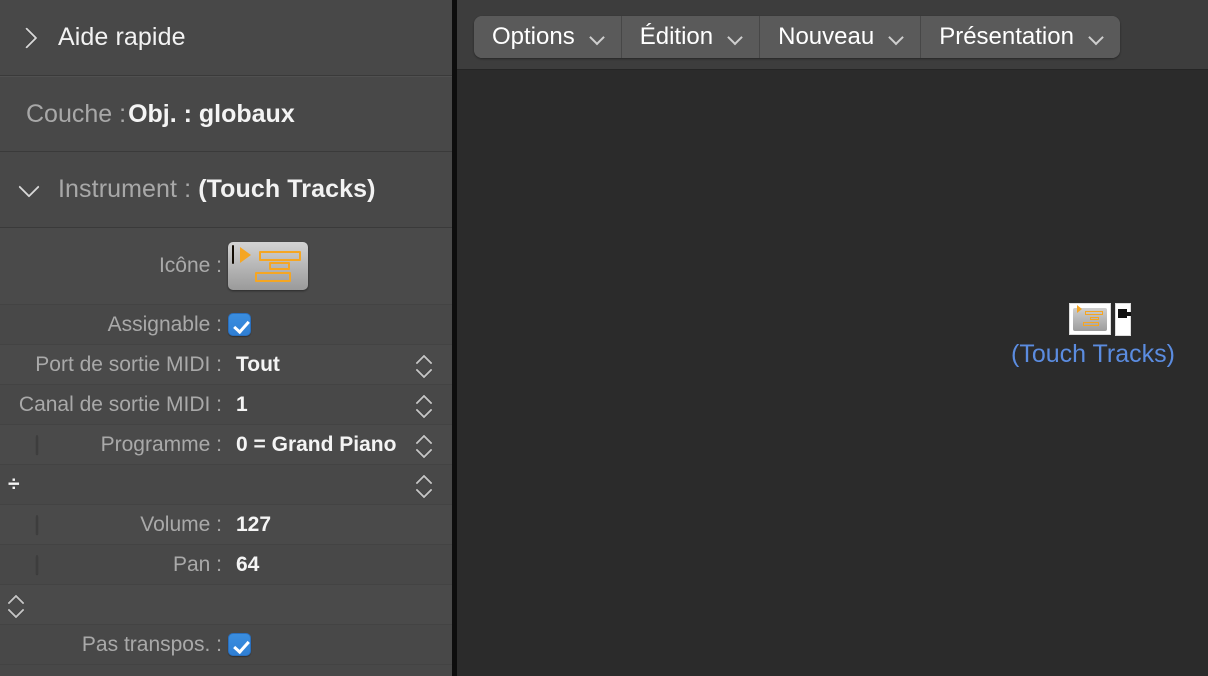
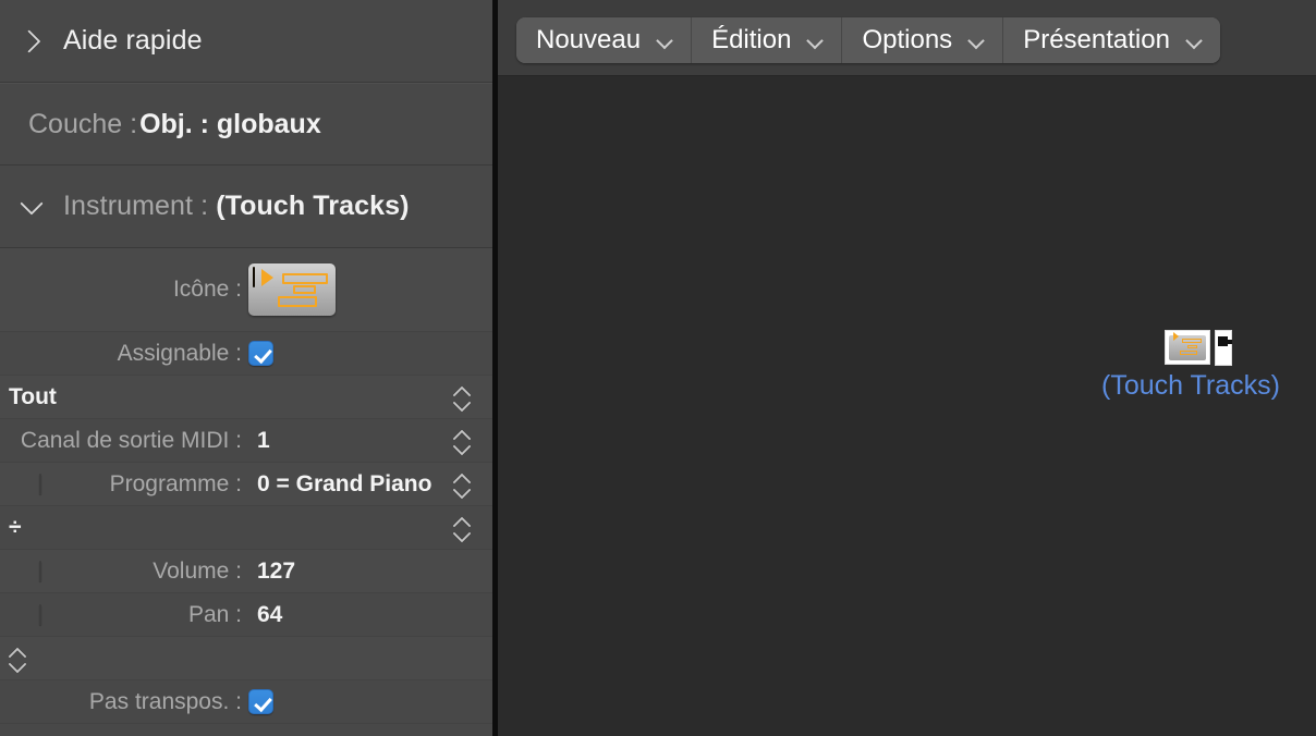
  Aide rapide
  Couche :
  Obj. : globaux
  Instrument :
  (Touch Tracks)
  Icône :
  Assignable :
- Port de sortie MIDI :
  Tout
  Canal de sortie MIDI :
  1
  Programme :
  0 = Grand Piano
  ÷
  Volume :
  127
  Pan :
  64
  Pas transpos. :
- Options
+ Nouveau
  Édition
- Nouveau
+ Options
  Présentation
  (Touch Tracks)
